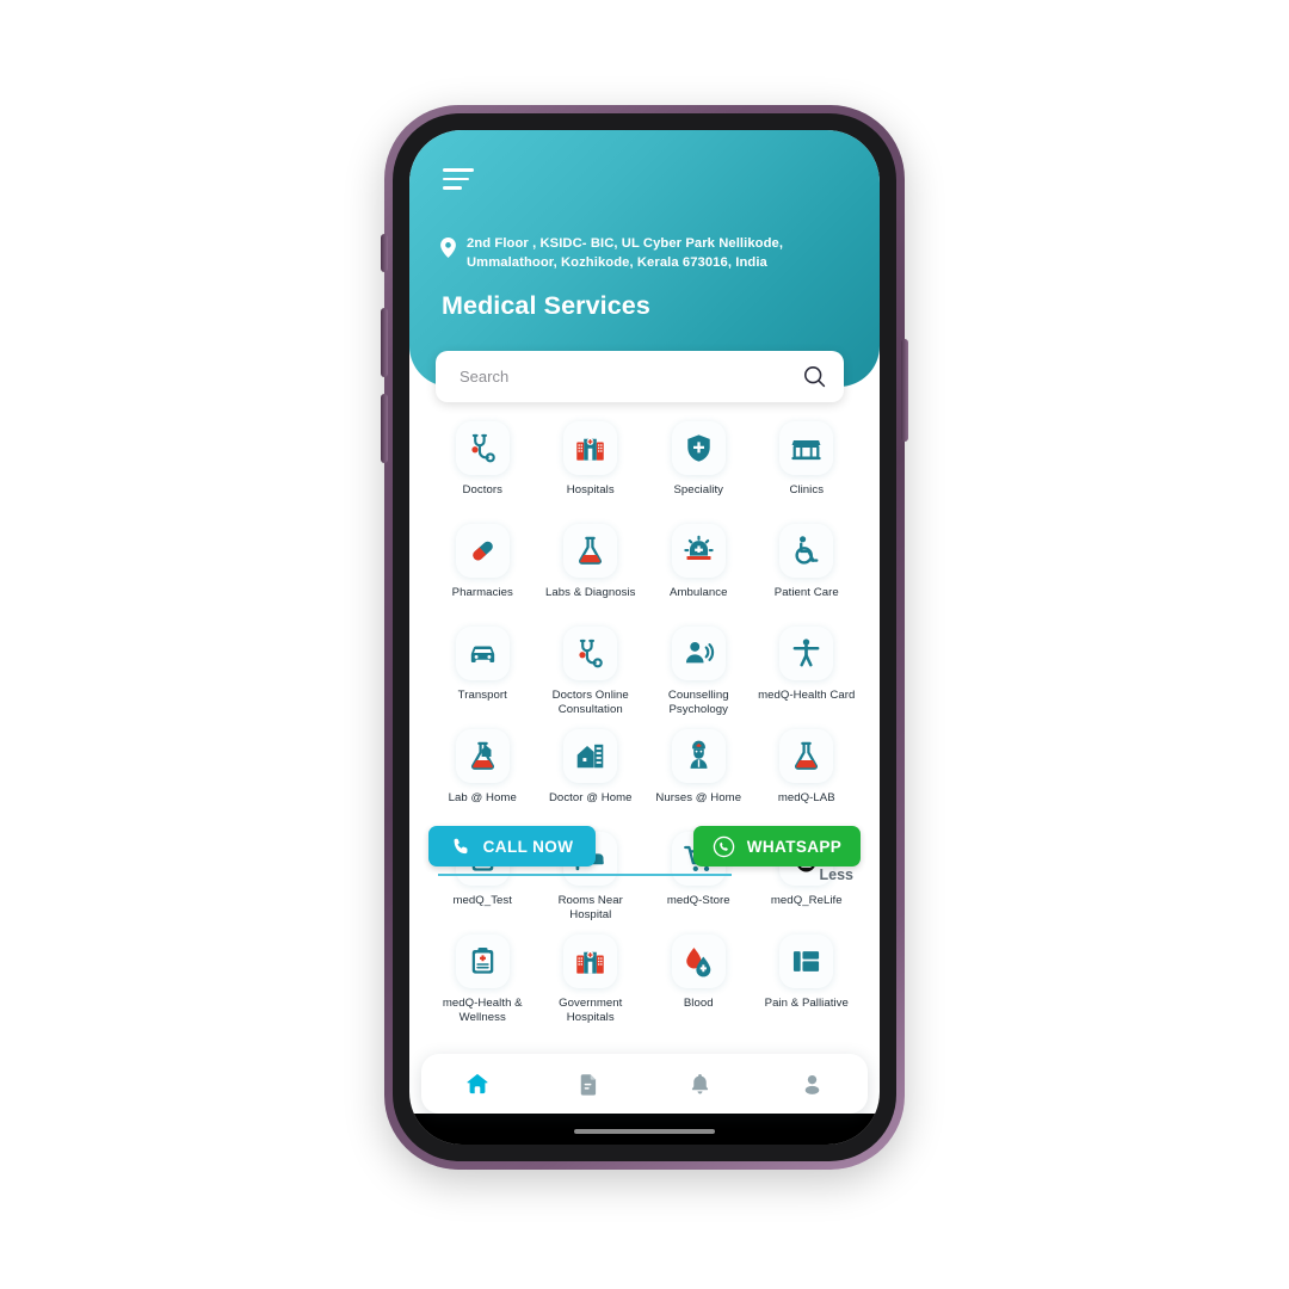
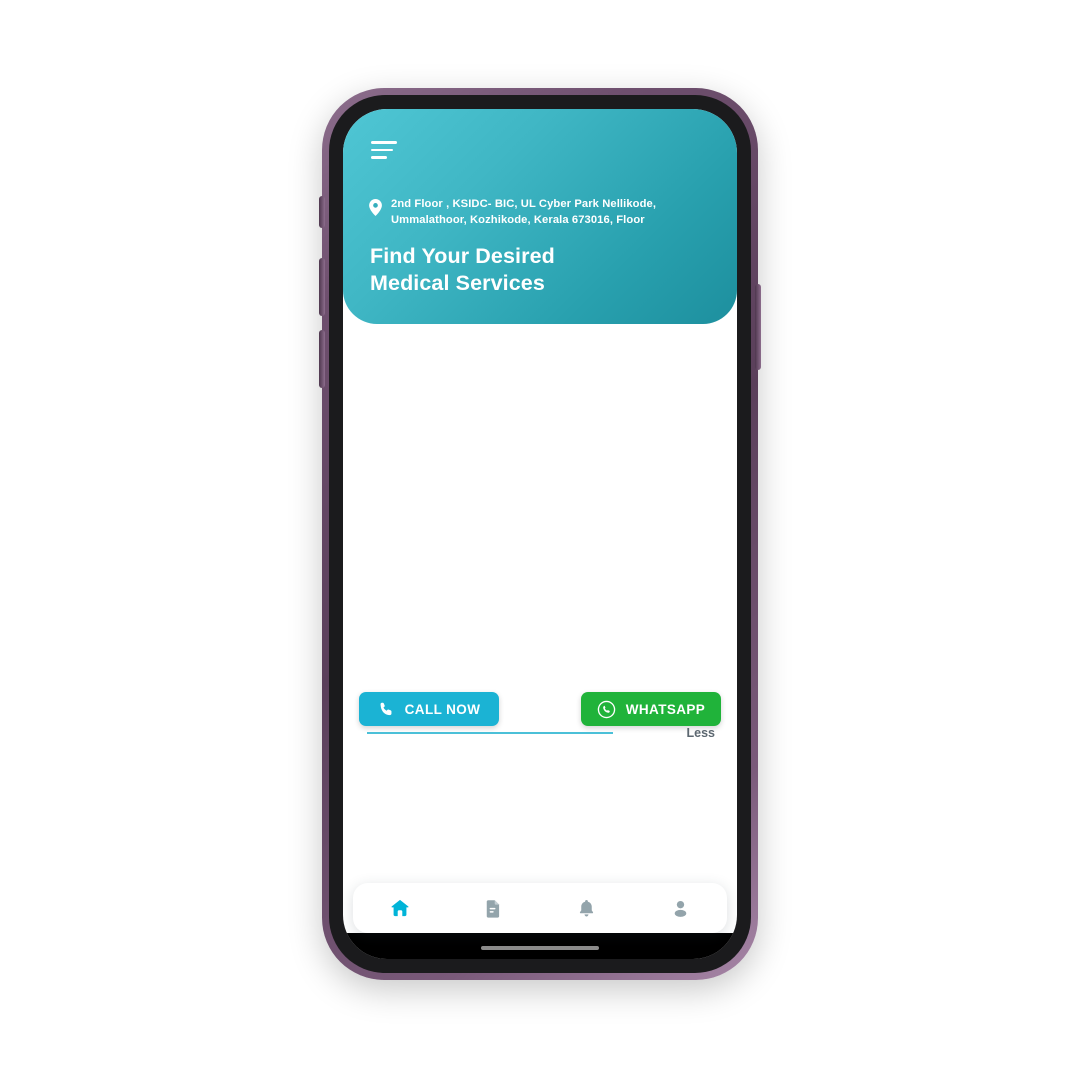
- 2nd Floor , KSIDC- BIC, UL Cyber Park Nellikode, Ummalathoor, Kozhikode, Kerala 673016, India
+ 2nd Floor , KSIDC- BIC, UL Cyber Park Nellikode, Ummalathoor, Kozhikode, Kerala 673016, Floor
+ Find Your Desired
  Medical Services
- Search
- Doctors
- Hospitals
- Speciality
- Clinics
- Pharmacies
- Labs & Diagnosis
- Ambulance
- Patient Care
- Transport
- Doctors Online Consultation
- Counselling Psychology
- medQ-Health Card
- Lab @ Home
- Doctor @ Home
- Nurses @ Home
- medQ-LAB
- medQ_Test
- Rooms Near Hospital
- medQ-Store
- medQ_ReLife
- medQ-Health & Wellness
- Government Hospitals
- Blood
- Pain & Palliative
  CALL NOW
  WHATSAPP
  Less
